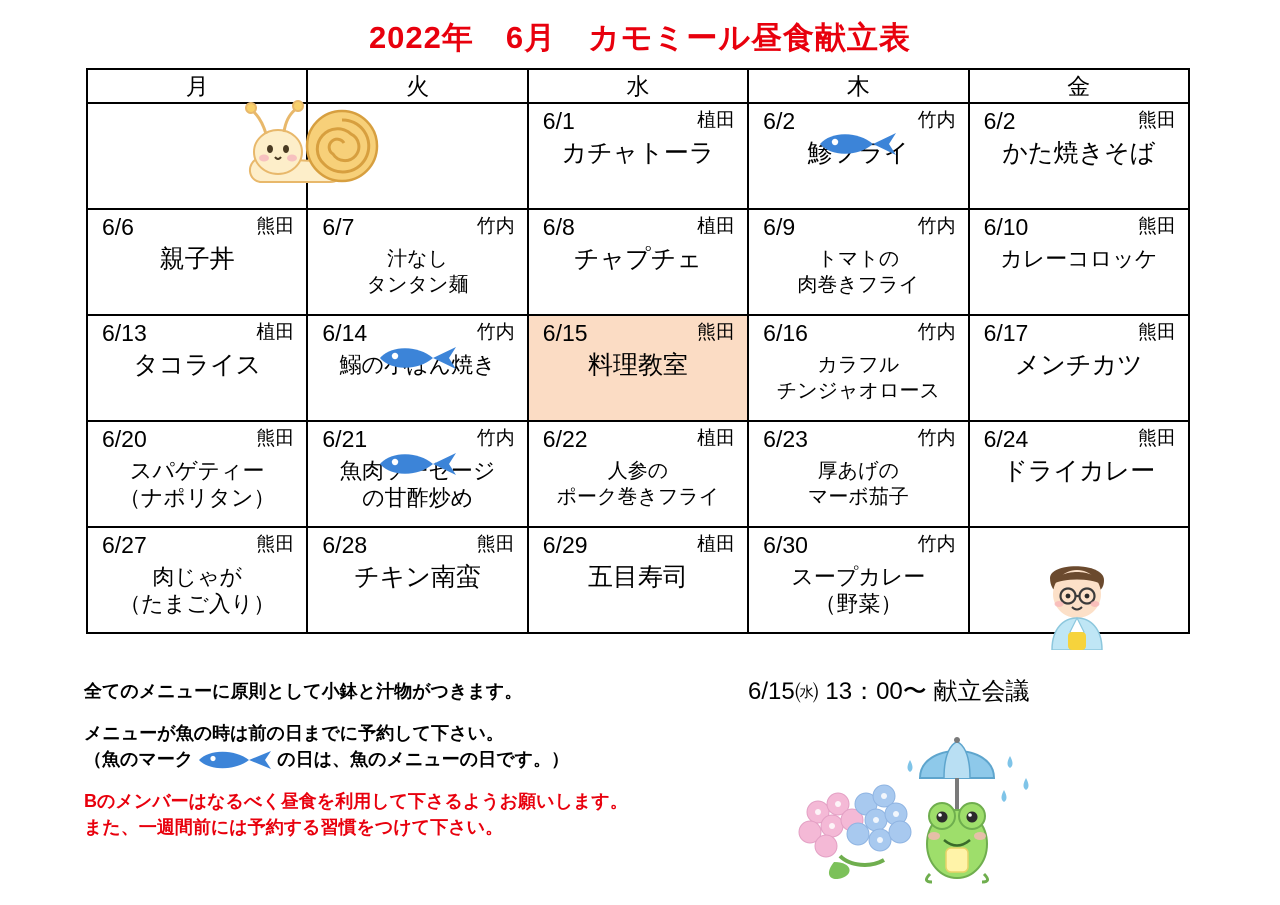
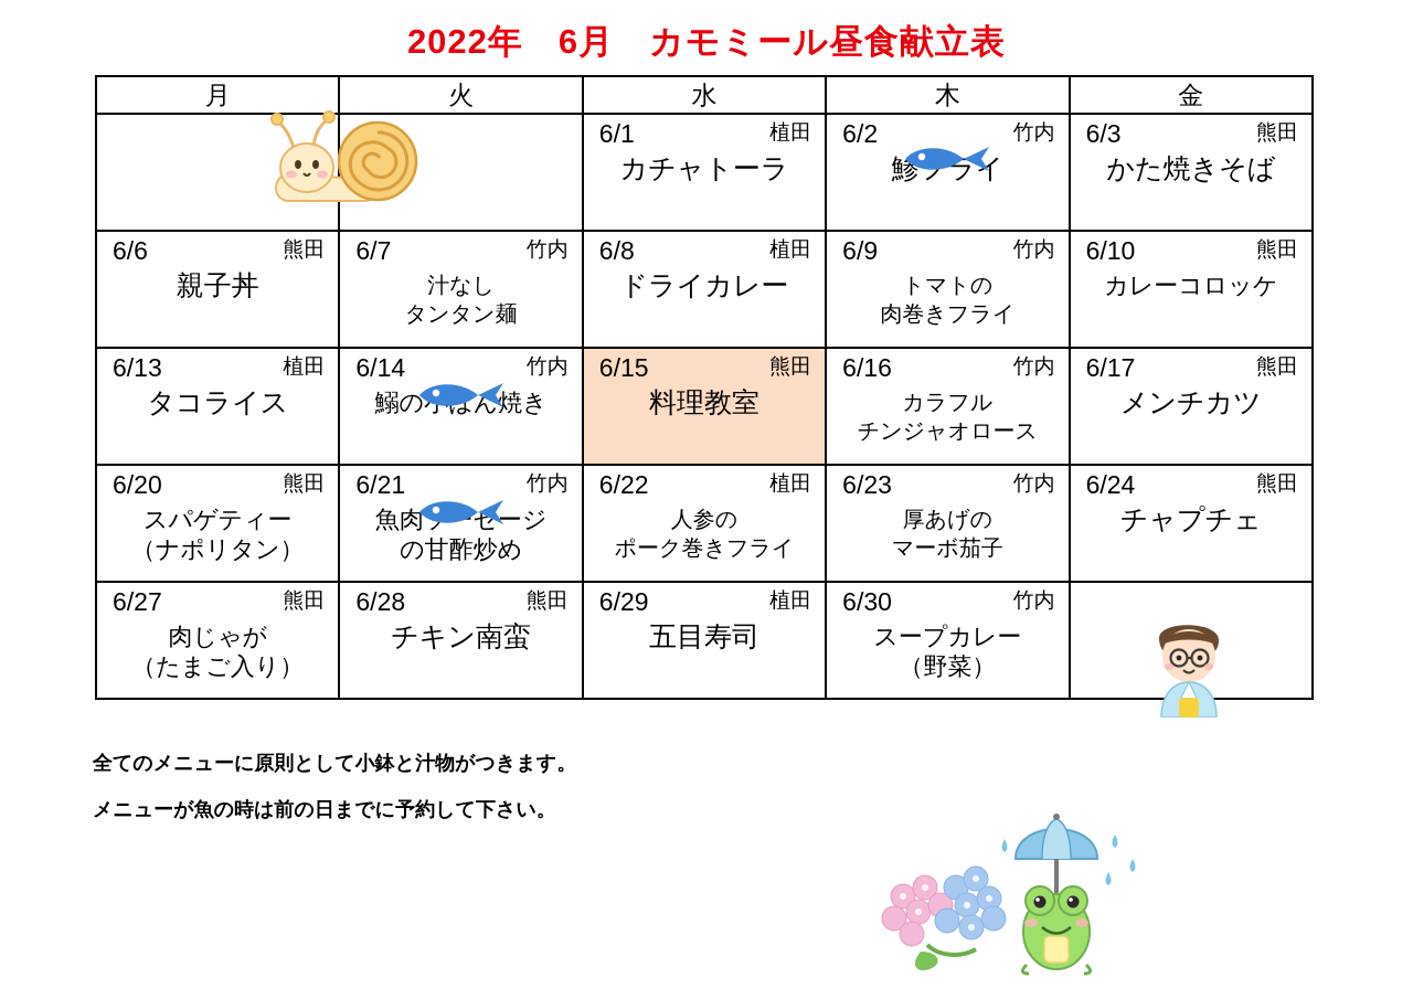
  2022年 6月 カモミール昼食献立表
  月	火	水	木	金
- 		6/1 植田カチャトーラ	6/2 竹内鯵ライ	6/2 熊田かた焼きそば
+ 		6/1 植田カチャトーラ	6/2 竹内鯵ライ	6/3 熊田かた焼きそば
- 6/6 熊田親子丼	6/7 竹内汁なし タンタン麺	6/8 植田チャプチェ	6/9 竹内トマトの 肉巻きフライ	6/10 熊田カレーコロッケ
+ 6/6 熊田親子丼	6/7 竹内汁なし タンタン麺	6/8 植田ドライカレー	6/9 竹内トマトの 肉巻きフライ	6/10 熊田カレーコロッケ
  6/13 植田タコライス	6/14 竹内鰯のん焼き	6/15 熊田料理教室	6/16 竹内カラフル チンジャオロース	6/17 熊田メンチカツ
- 6/20 熊田スパゲティー （ナポリタン）	6/21 竹内魚肉セージ の甘酢炒め	6/22 植田人参の ポーク巻きフライ	6/23 竹内厚あげの マーボ茄子	6/24 熊田ドライカレー
+ 6/20 熊田スパゲティー （ナポリタン）	6/21 竹内魚肉セージ の甘酢炒め	6/22 植田人参の ポーク巻きフライ	6/23 竹内厚あげの マーボ茄子	6/24 熊田チャプチェ
  6/27 熊田肉じゃが （たまご入り）	6/28 熊田チキン南蛮	6/29 植田五目寿司	6/30 竹内スープカレー （野菜）
  全てのメニューに原則として小鉢と汁物がつきます。
  メニューが魚の時は前の日までに予約して下さい。
- （魚のマーク の日は、魚のメニューの日です。）
- Bのメンバーはなるべく昼食を利用して下さるようお願いします。
- また、一週間前には予約する習慣をつけて下さい。
- 6/15㈬ 13：00〜 献立会議
